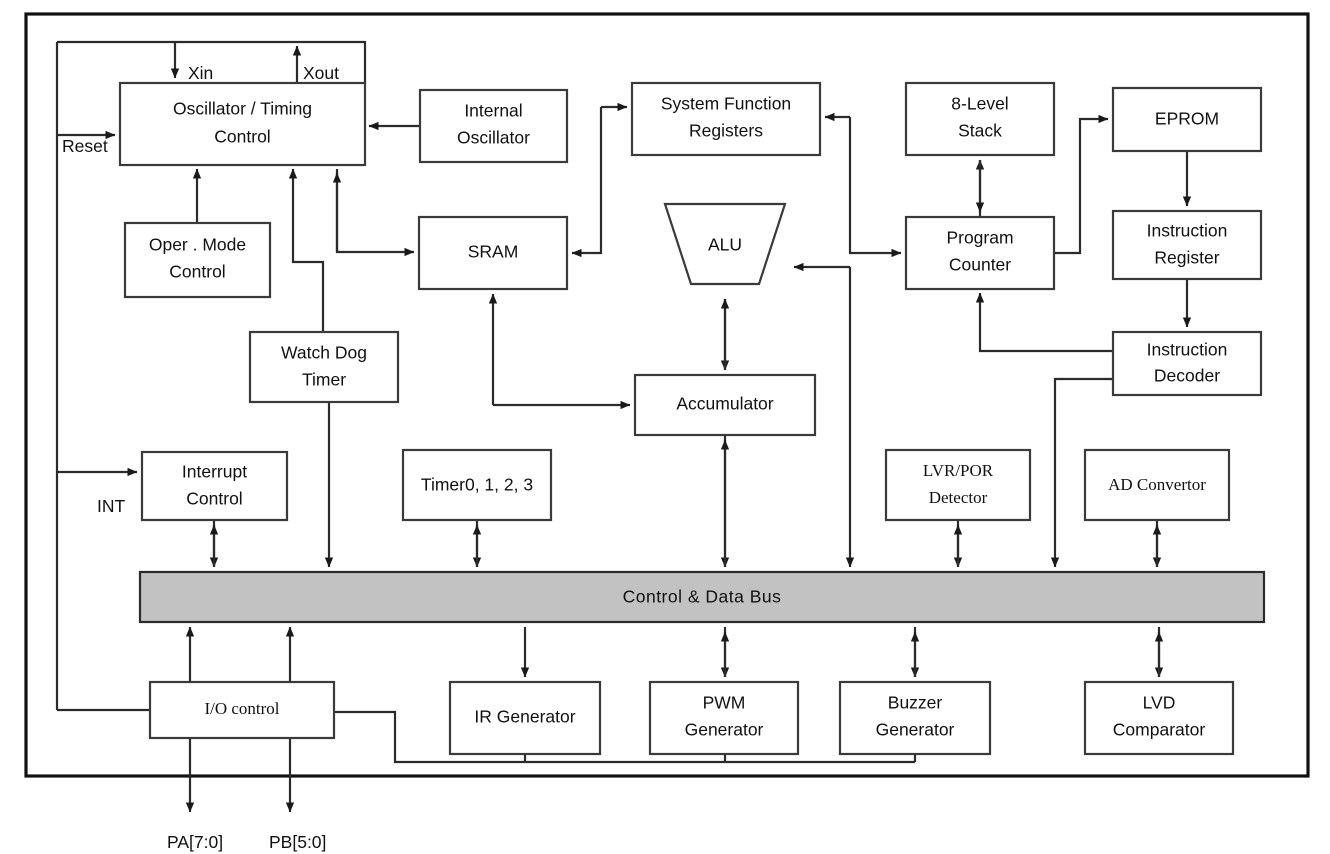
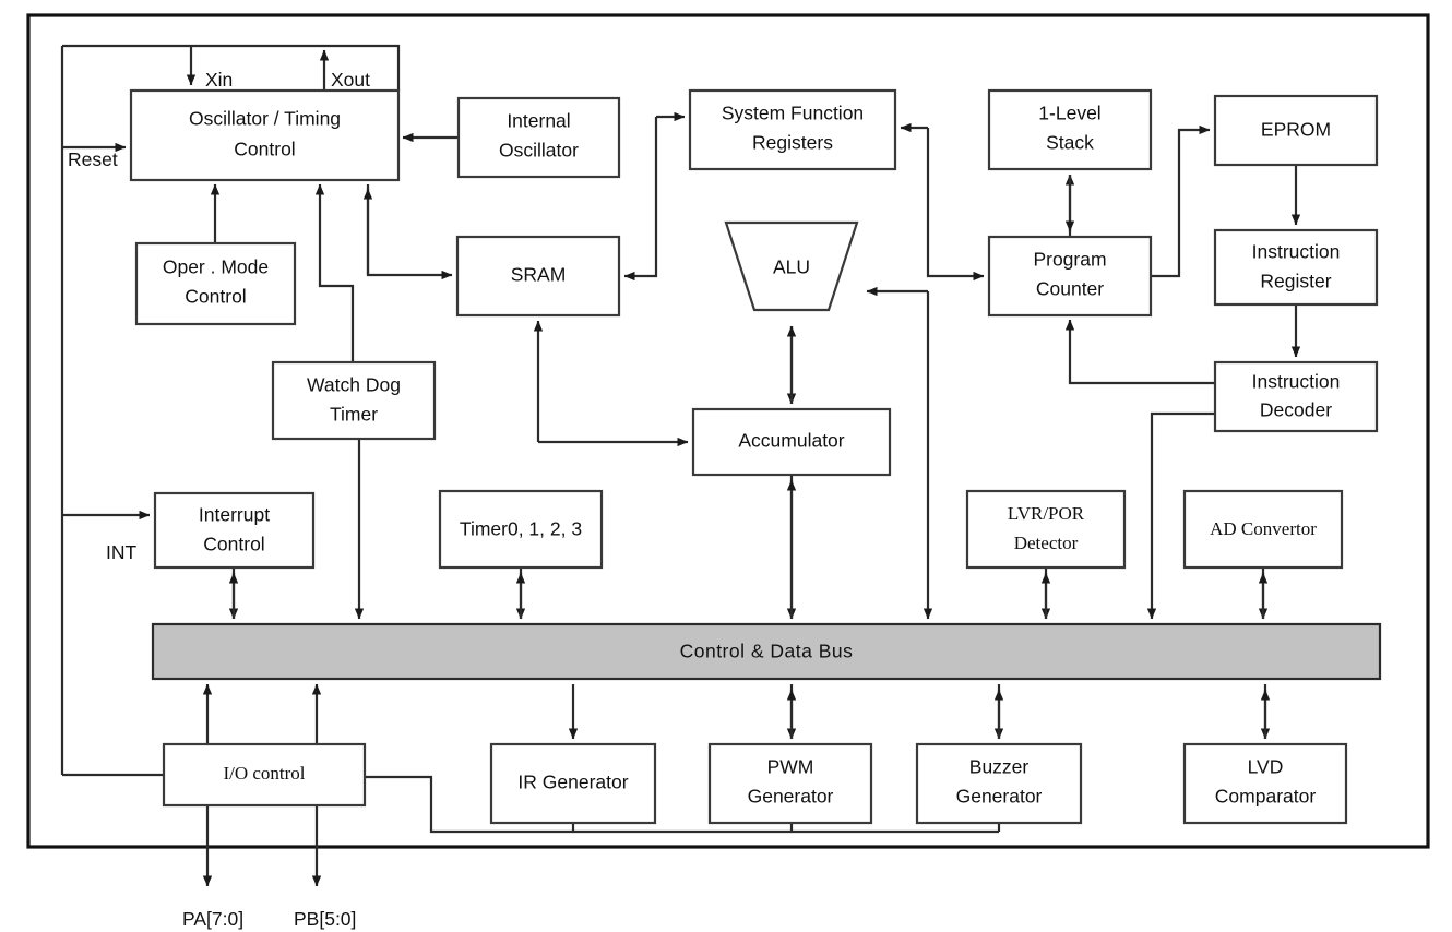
  Oscillator / Timing
  Control
  Oper . Mode
  Control
  Watch Dog
  Timer
  Internal
  Oscillator
  SRAM
  System Function
  Registers
  ALU
  Accumulator
- 8-Level
+ 1-Level
  Stack
  Program
  Counter
  EPROM
  Instruction
  Register
  Instruction
  Decoder
  Interrupt
  Control
  Timer0, 1, 2, 3
  LVR/POR
  Detector
  AD Convertor
  Control & Data Bus
  I/O control
  IR Generator
  PWM
  Generator
  Buzzer
  Generator
  LVD
  Comparator
  Xin
  Xout
  Reset
  INT
  PA[7:0]
  PB[5:0]
